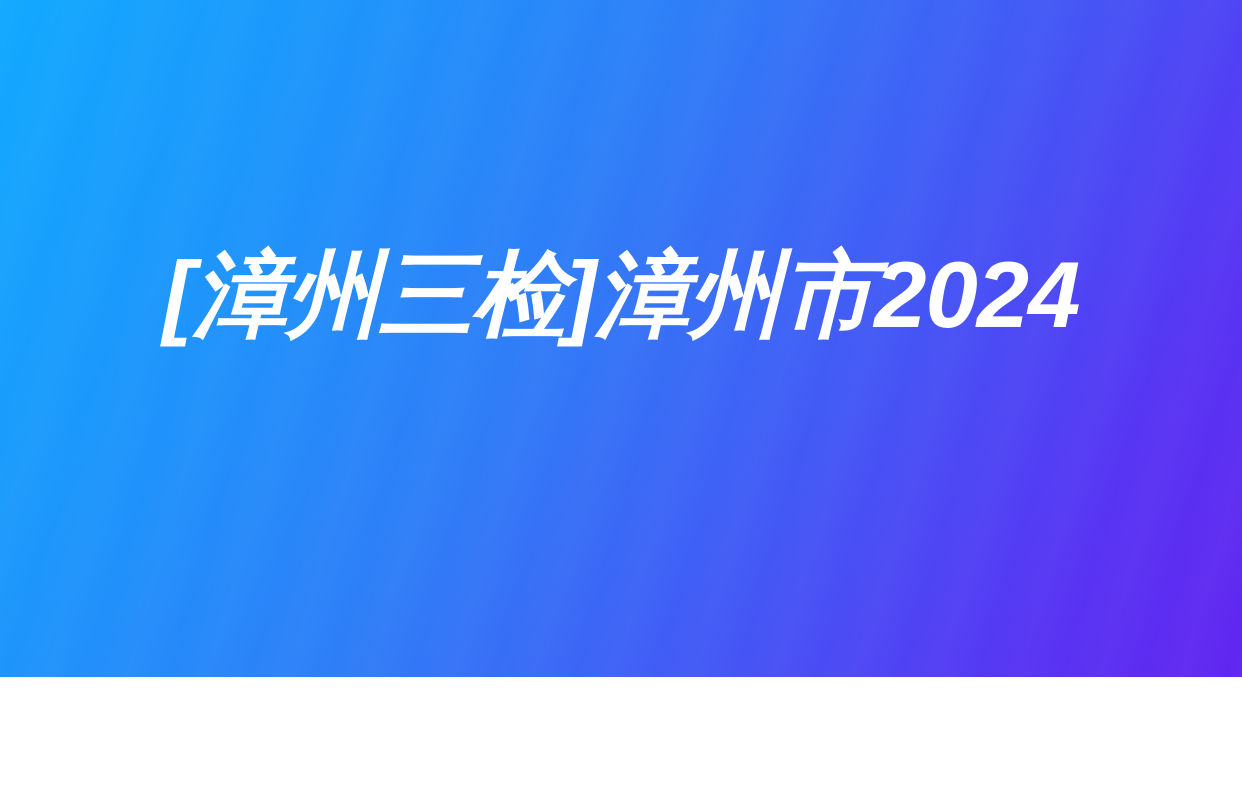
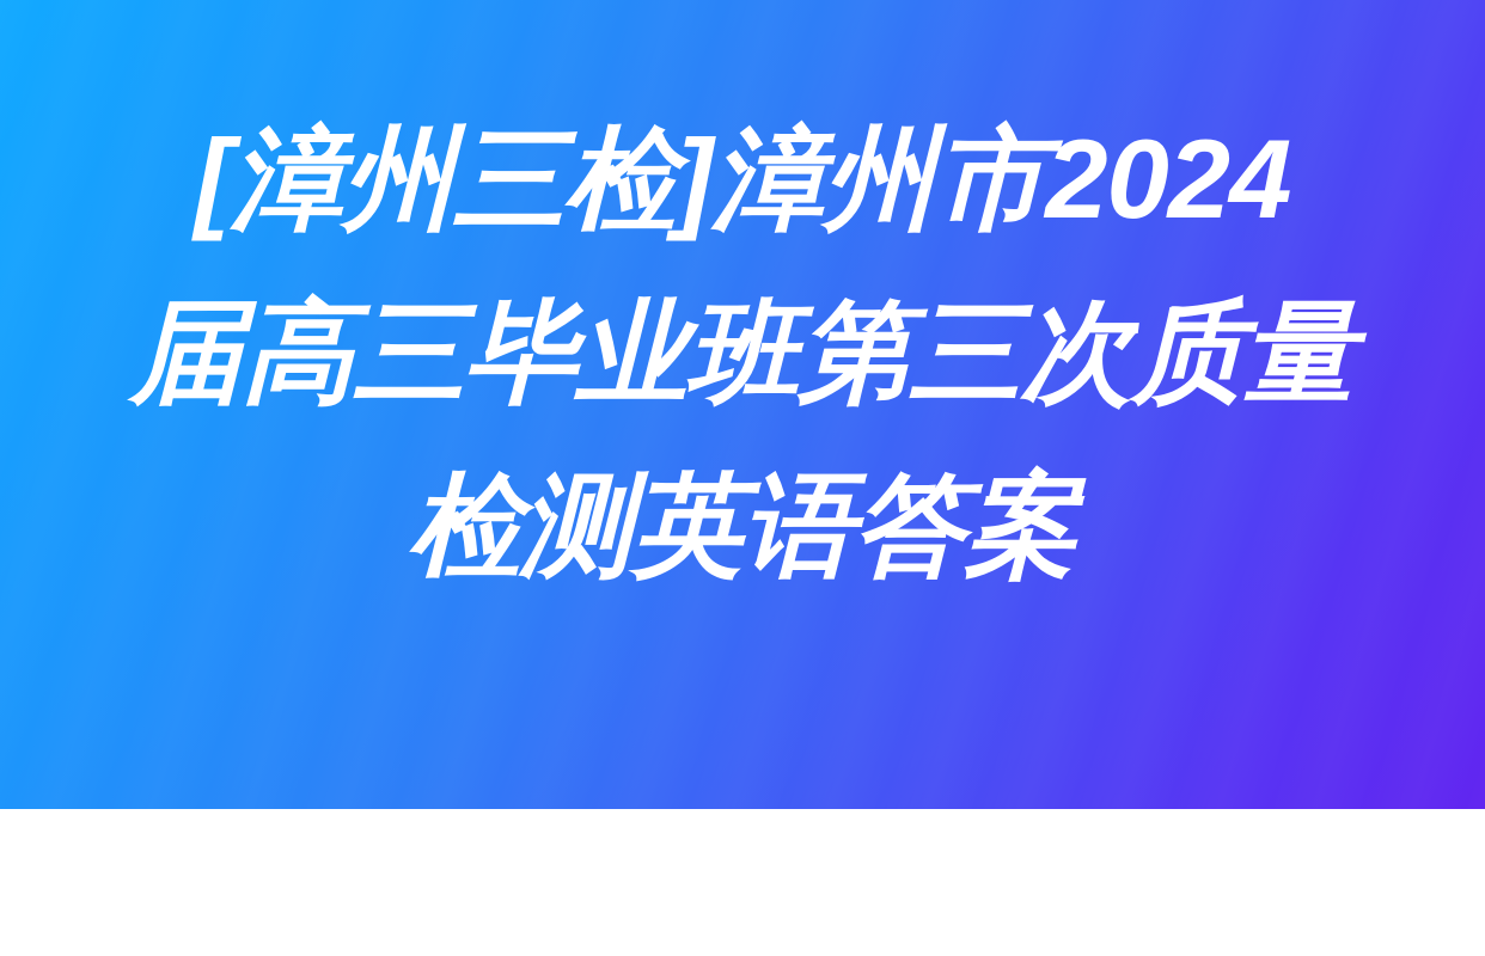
  [漳州三检]漳州市2024
+ 届高三毕业班第三次质量
+ 检测英语答案
